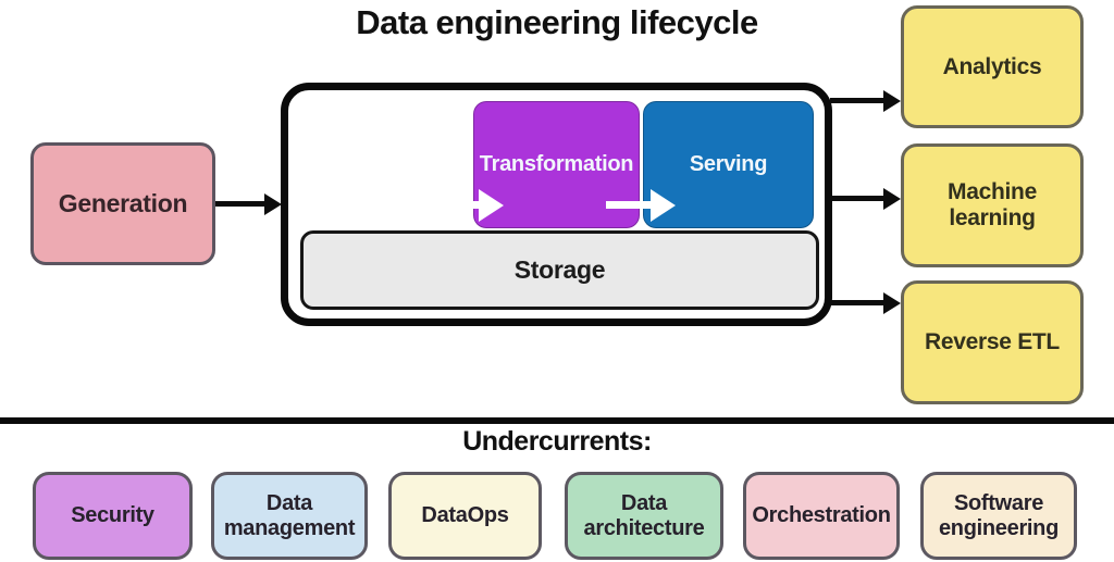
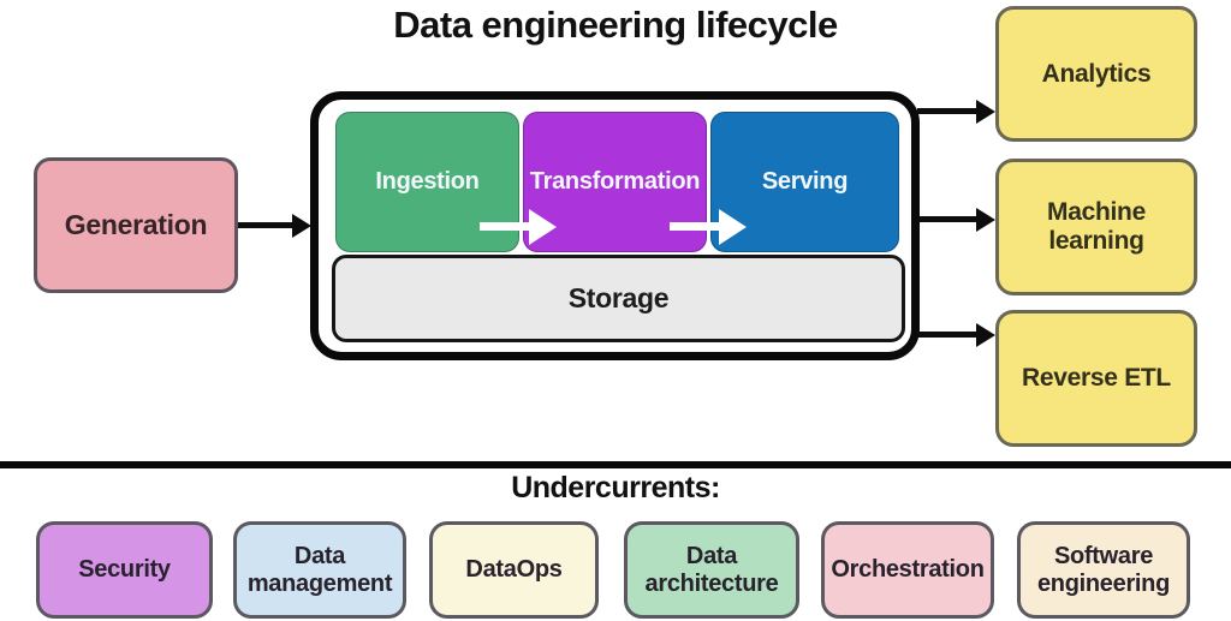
  Data engineering lifecycle
  Generation
+ Ingestion
  Transformation
  Serving
  Storage
  Analytics
  Machine learning
  Reverse ETL
  Undercurrents:
  Security
  Data management
  DataOps
  Data architecture
  Orchestration
  Software engineering
